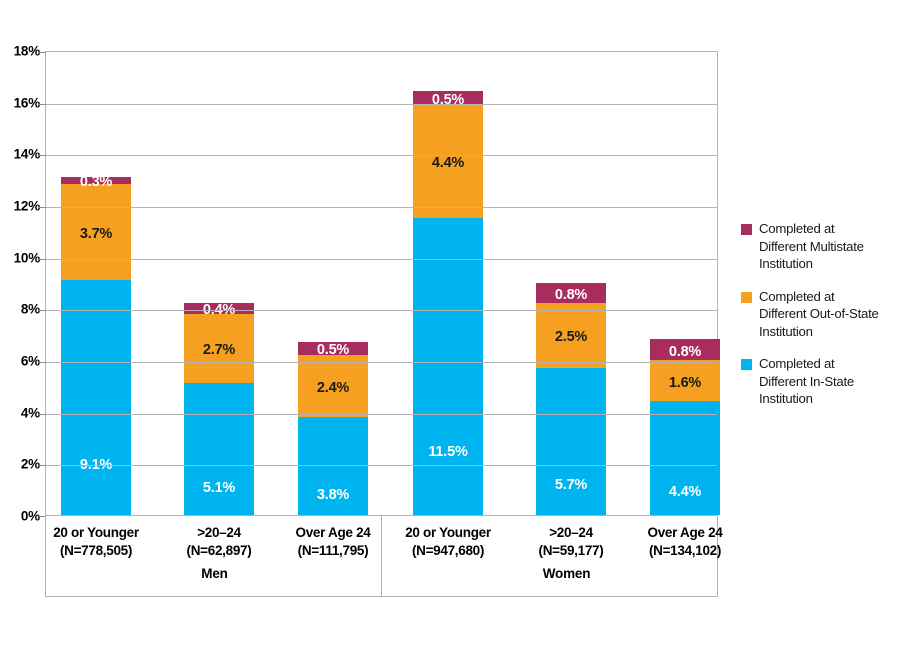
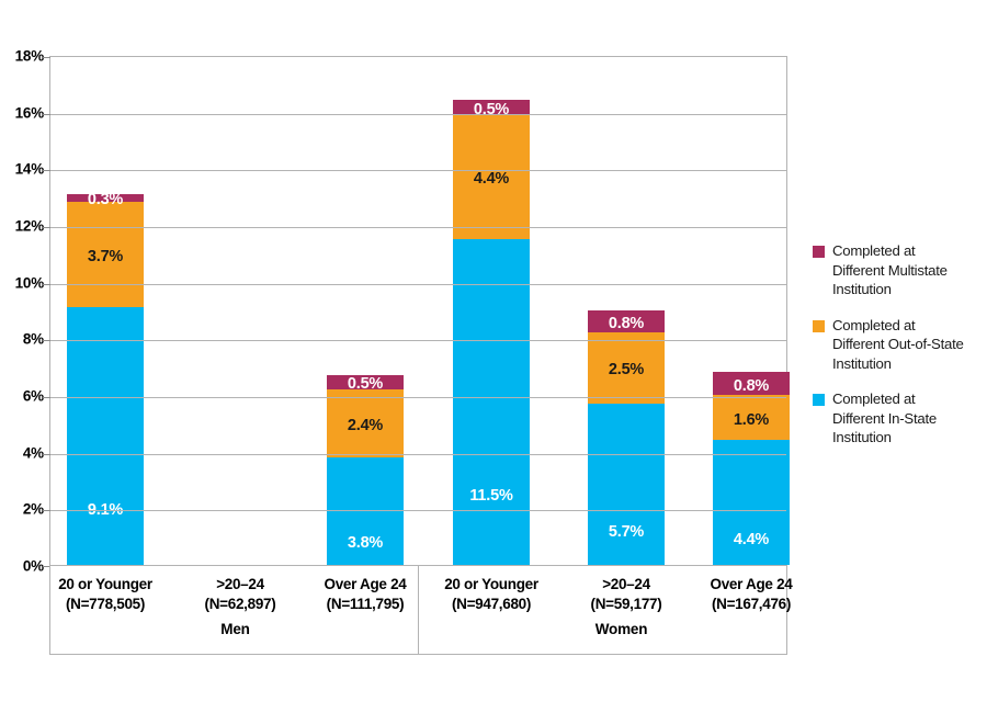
  0%
  2%
  4%
  6%
  8%
  10%
  12%
  14%
  16%
  18%
  3.7%
  0.3%
- 5.1%
- 2.7%
  3.8%
  2.4%
  0.5%
  11.5%
  4.4%
  0.5%
  5.7%
  2.5%
  0.8%
  4.4%
  1.6%
  0.8%
  20 or Younger
  (N=778,505)
  >20–24
  (N=62,897)
  Over Age 24
  (N=111,795)
  20 or Younger
  (N=947,680)
  >20–24
  (N=59,177)
  Over Age 24
- (N=134,102)
+ (N=167,476)
  Men
  Women
  Completed at
  Different Multistate
  Institution
  Completed at
  Different Out-of-State
  Institution
  Completed at
  Different In-State
  Institution
